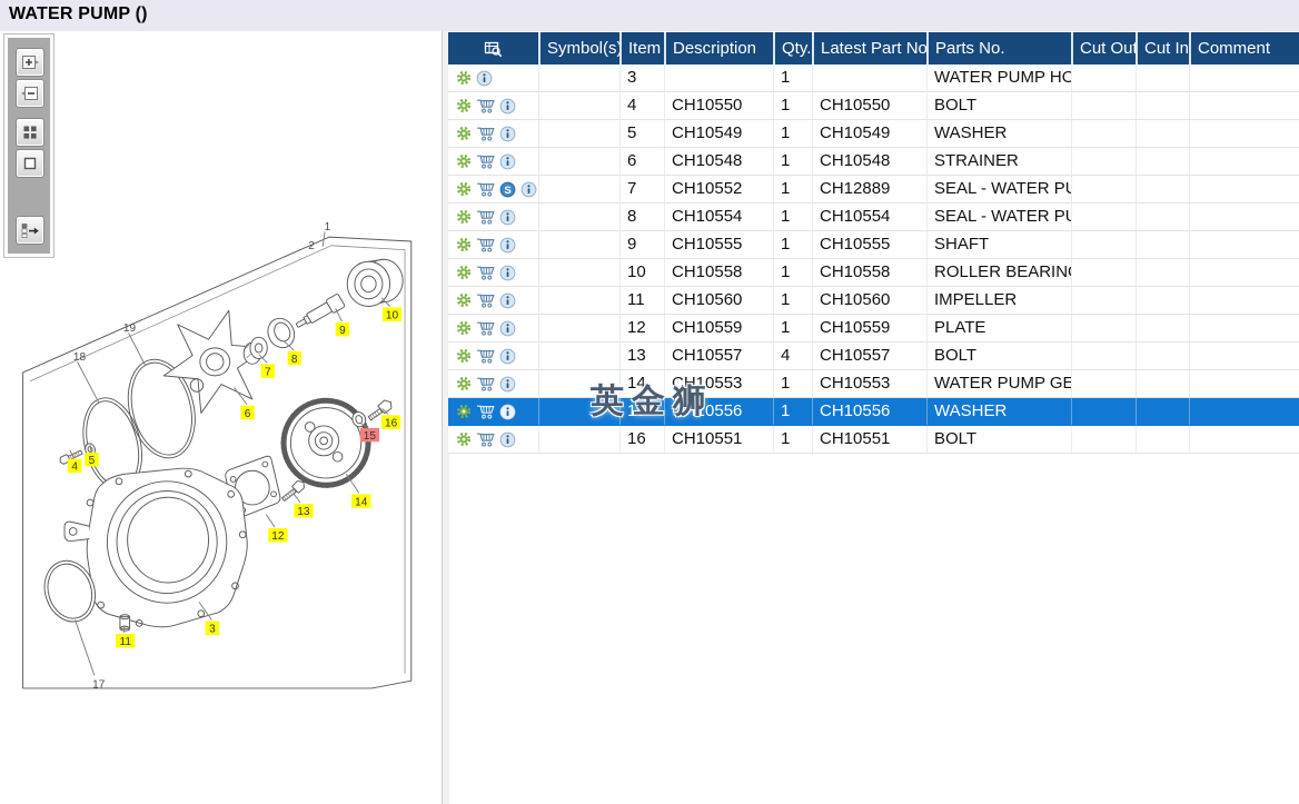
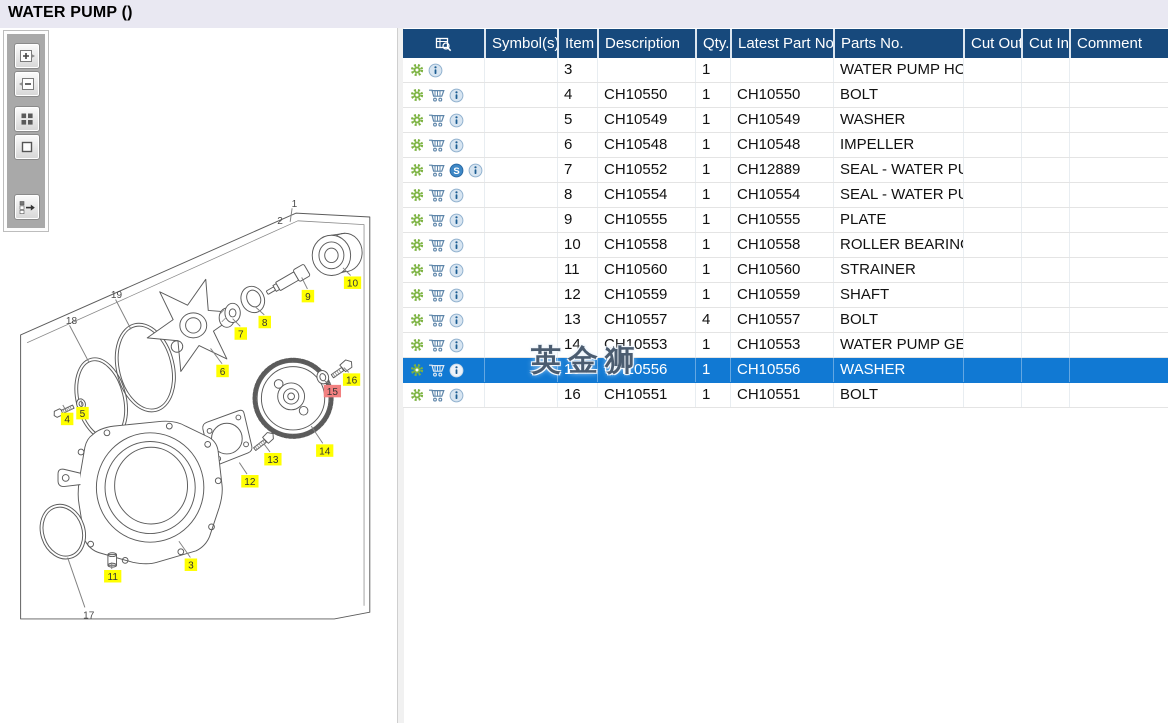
  WATER PUMP ()
  1
  2
  19
  18
  17
  3
  4
  5
  6
  7
  8
  9
  10
  11
  12
  13
  14
  15
  16
  Symbol(s
  Item
  Description
  Qty.
  Latest Part No
  Parts No.
  Cut Out
  Cut In
  Comment
  3
  1
  4
  CH10550
  1
  CH10550
  BOLT
  5
  CH10549
  1
  CH10549
  WASHER
  6
  CH10548
  1
  CH10548
- STRAINER
+ IMPELLER
  S
  7
  CH10552
  1
  CH12889
  SEAL - WATER P
  8
  CH10554
  1
  CH10554
  SEAL - WATER P
  9
  CH10555
  1
  CH10555
- SHAFT
+ PLATE
  10
  CH10558
  1
  CH10558
  ROLLER BEARIN
  11
  CH10560
  1
  CH10560
- IMPELLER
+ STRAINER
  12
  CH10559
  1
  CH10559
- PLATE
+ SHAFT
  13
  CH10557
  4
  CH10557
  BOLT
  14
  CH10553
  1
  CH10553
  WATER PUMP GE
  15
  CH10556
  1
  CH10556
  WASHER
  16
  CH10551
  1
  CH10551
  BOLT
  英金狮
